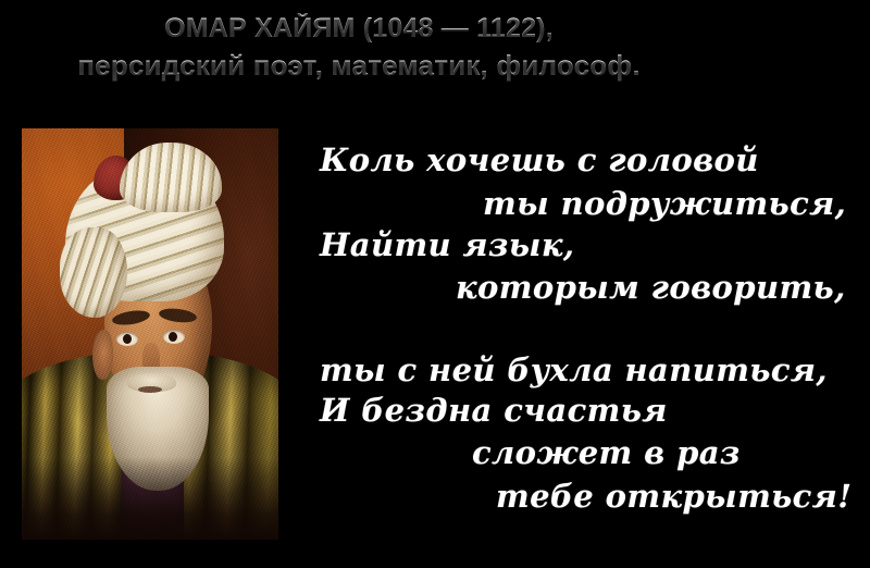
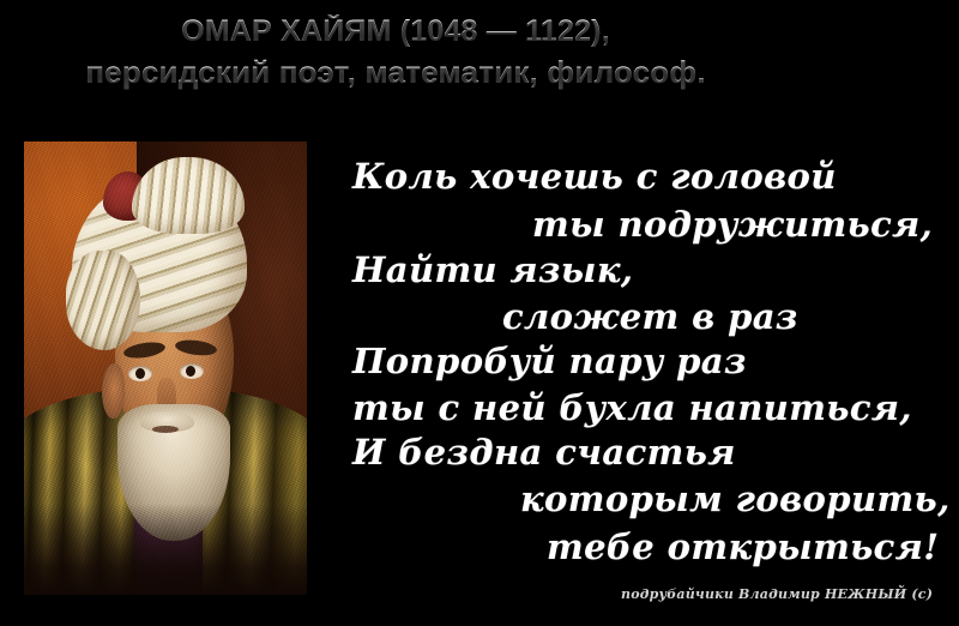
  ОМАР ХАЙЯМ (1048 — 1122),
  персидский поэт, математик, философ.
  Коль хочешь с головой
  ты подружиться,
  Найти язык,
- которым говорить,
+ сложет в раз
+ Попробуй пару раз
  ты с ней бухла напиться,
  И бездна счастья
- сложет в раз
+ которым говорить,
  тебе открыться!
+ подрубайчики Владимир НЕЖНЫЙ (с)
